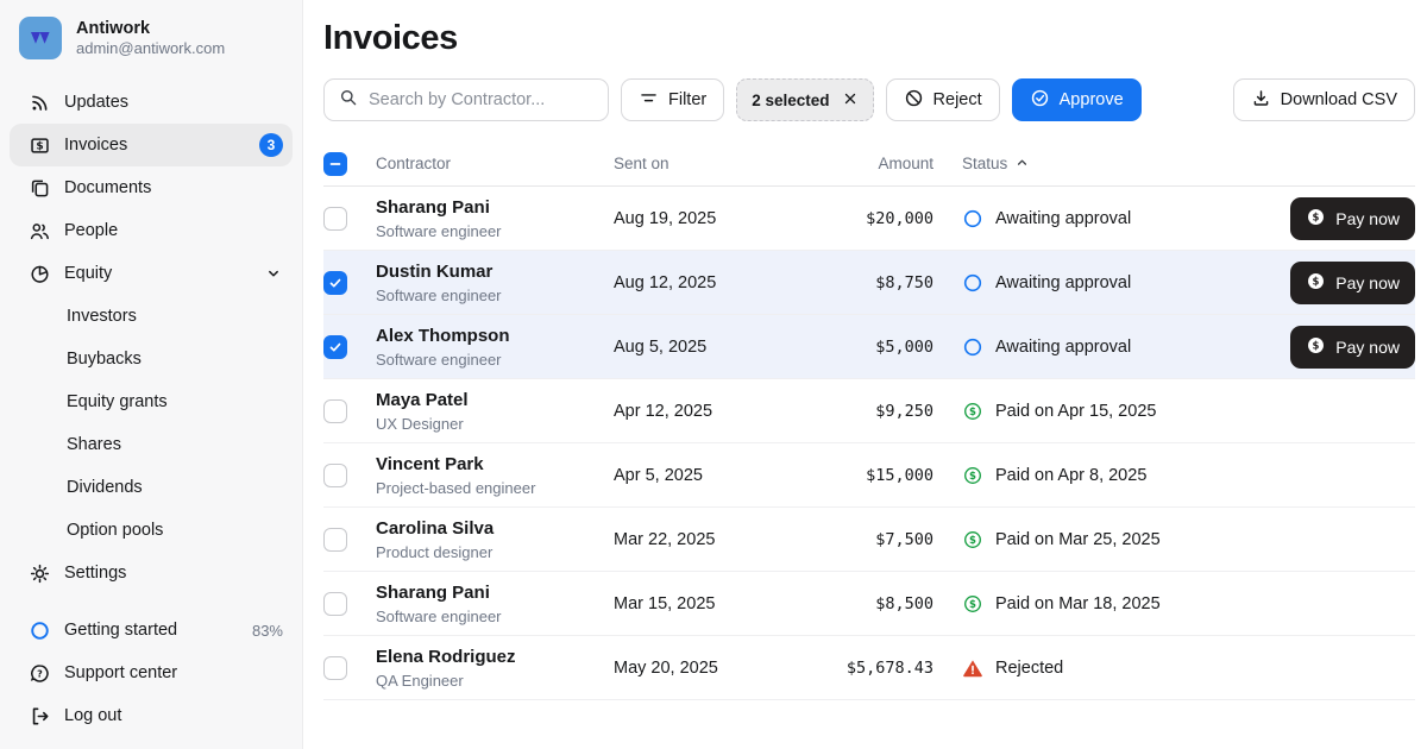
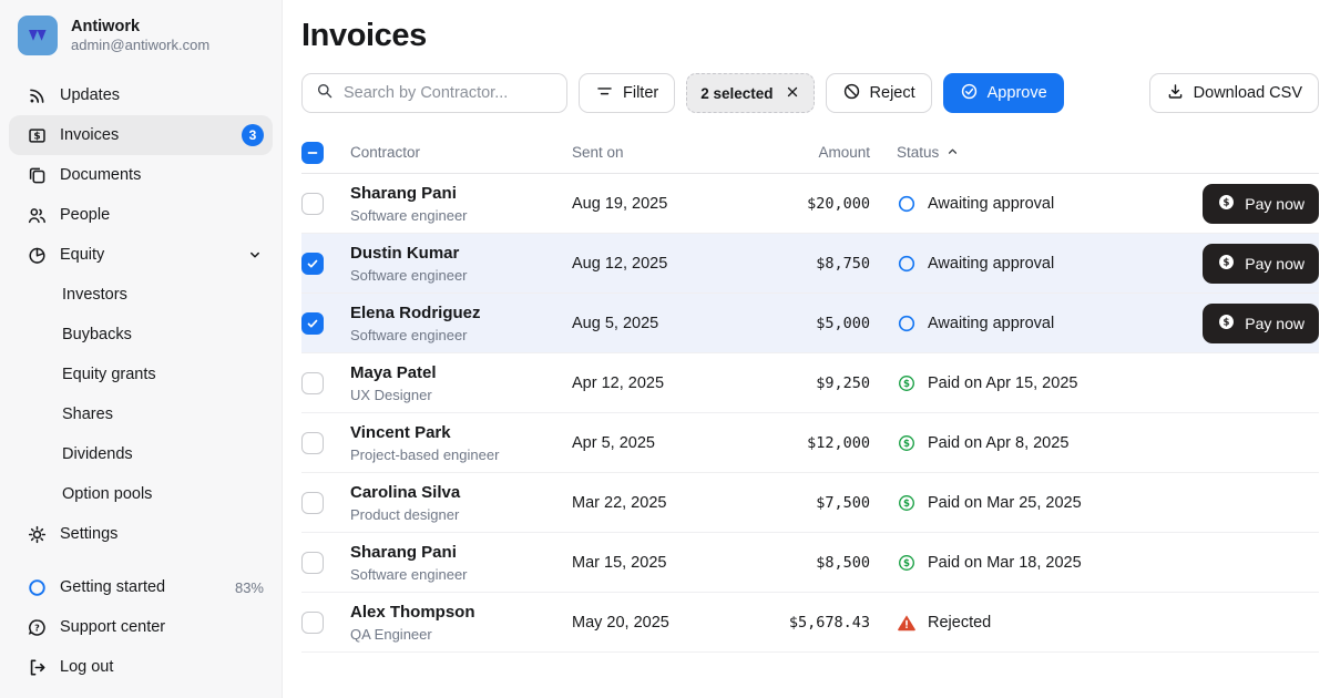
  Antiwork
  admin@antiwork.com
  Updates
  $
  Invoices
  3
  Documents
  People
  Equity
  Investors
  Buybacks
  Equity grants
  Shares
  Dividends
  Option pools
  Settings
  Getting started
  83%
  ?
  Support center
  Log out
  Invoices
  Search by Contractor...
  Filter
  2 selected
  Reject
  Approve
  Download CSV
  Contractor
  Sent on
  Amount
  Status
  Sharang Pani
  Software engineer
  Aug 19, 2025
  $20,000
  Awaiting approval
  $
  Pay now
  Dustin Kumar
  Software engineer
  Aug 12, 2025
  $8,750
  Awaiting approval
  $
  Pay now
- Alex Thompson
+ Elena Rodriguez
  Software engineer
  Aug 5, 2025
  $5,000
  Awaiting approval
  $
  Pay now
  Maya Patel
  UX Designer
  Apr 12, 2025
  $9,250
  $
  Paid on Apr 15, 2025
  Vincent Park
  Project-based engineer
  Apr 5, 2025
- $15,000
+ $12,000
  $
  Paid on Apr 8, 2025
  Carolina Silva
  Product designer
  Mar 22, 2025
  $7,500
  $
  Paid on Mar 25, 2025
  Sharang Pani
  Software engineer
  Mar 15, 2025
  $8,500
  $
  Paid on Mar 18, 2025
- Elena Rodriguez
+ Alex Thompson
  QA Engineer
  May 20, 2025
  $5,678.43
  Rejected
